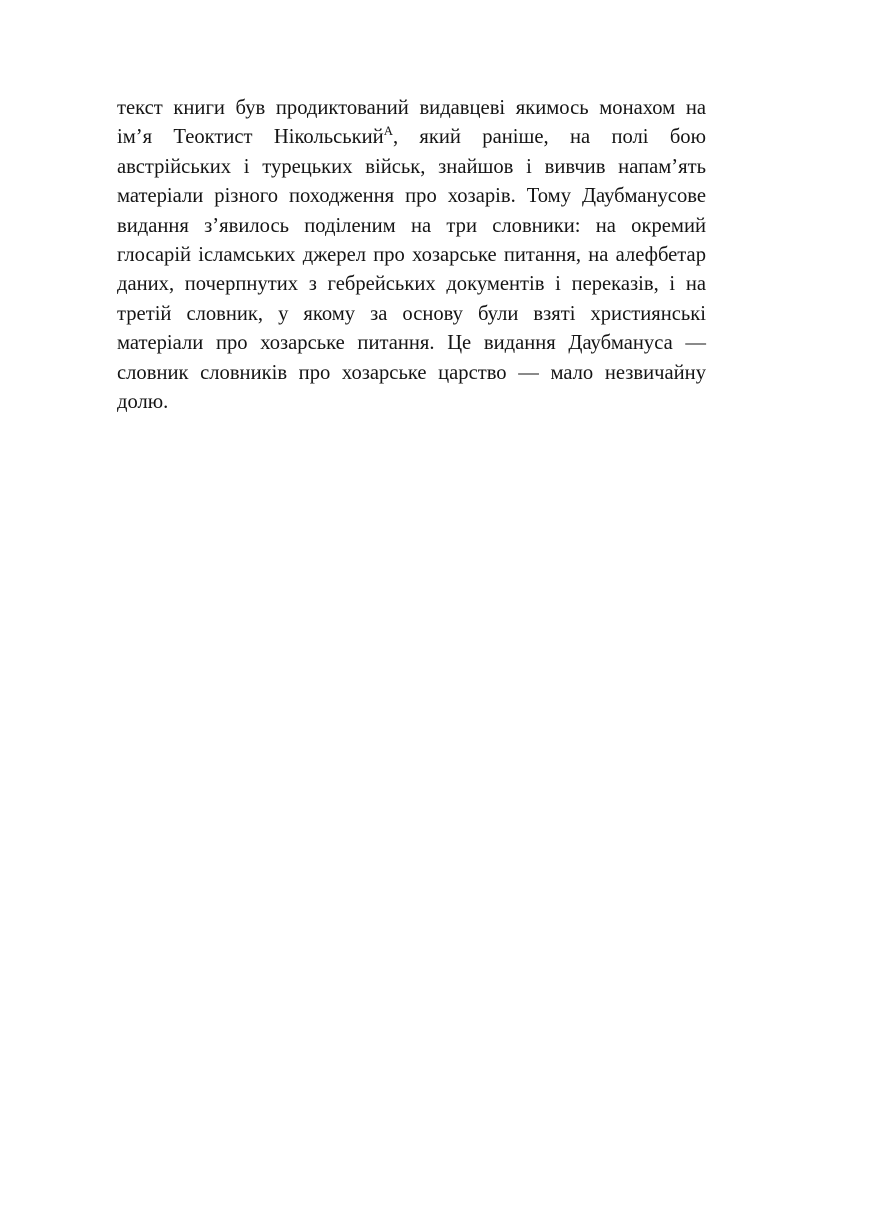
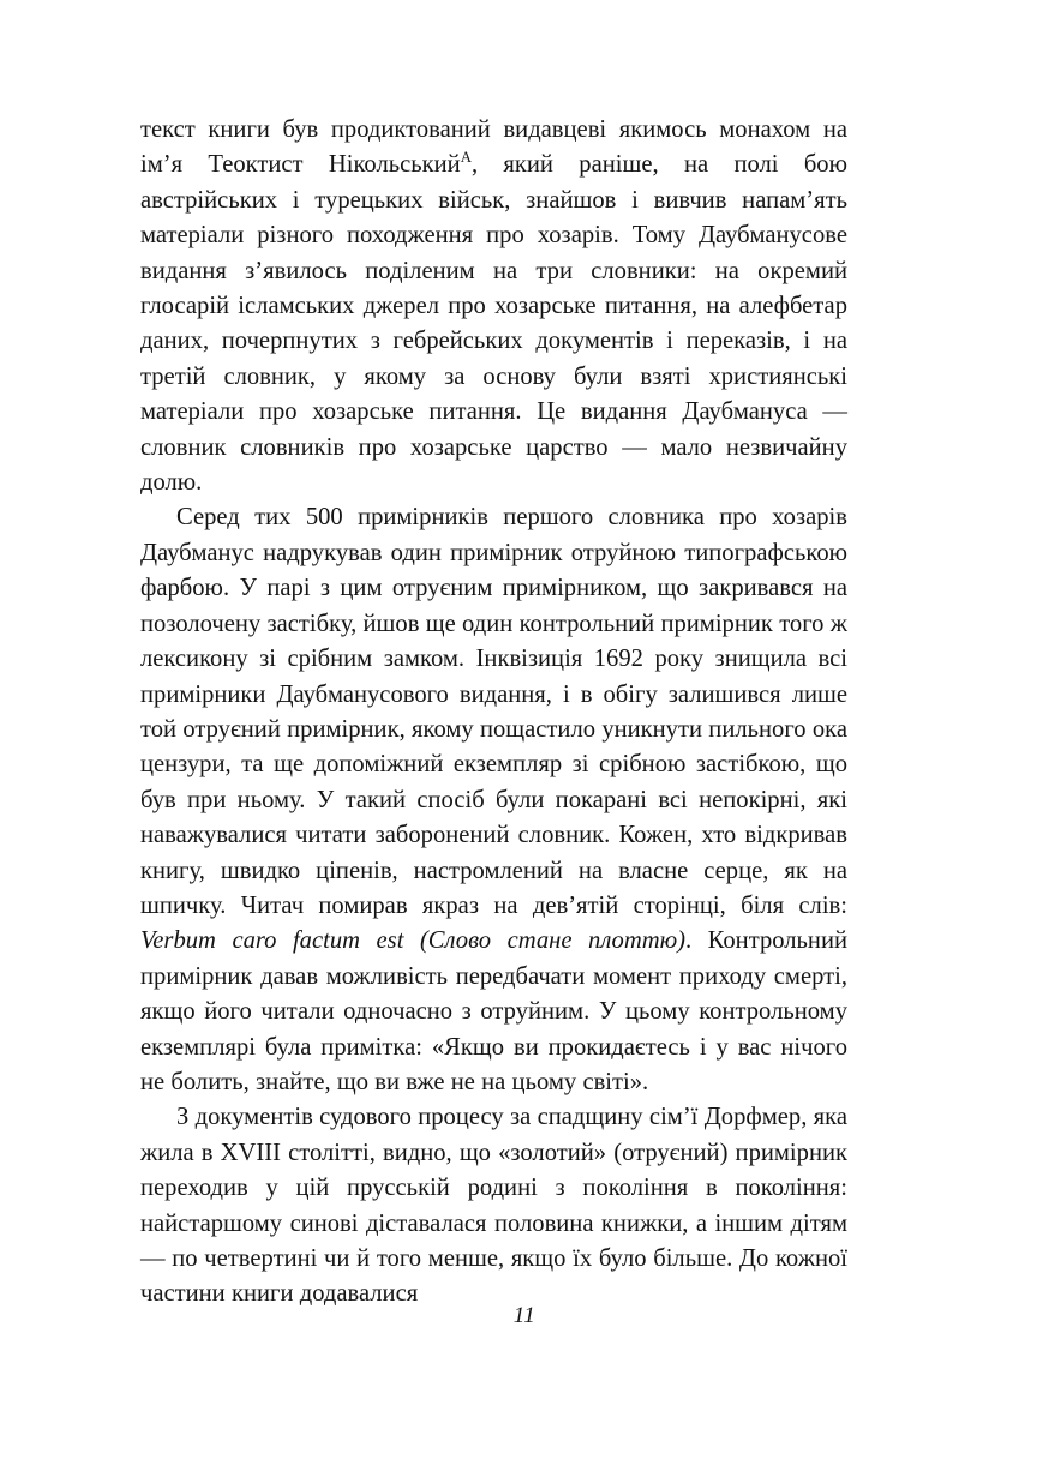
  текст книги був продиктований видавцеві якимось монахом на ім’я Теоктист НікольськийA, який раніше, на полі бою австрійських і турецьких військ, знайшов і вивчив напам’ять матеріали різного походження про хозарів. Тому Даубманусове видання з’явилось поділеним на три словники: на окремий глосарій ісламських джерел про хозарське питання, на алефбетар даних, почерпнутих з гебрейських документів і переказів, і на третій словник, у якому за основу були взяті християнські матеріали про хозарське питання. Це видання Даубмануса — словник словників про хозарське царство — мало незвичайну долю.
+ Серед тих 500 примірників першого словника про хозарів Даубманус надрукував один примірник отруйною типографською фарбою. У парі з цим отруєним примірником, що закривався на позолочену застібку, йшов ще один контрольний примірник того ж лексикону зі срібним замком. Інквізиція 1692 року знищила всі примірники Даубманусового видання, і в обігу залишився лише той отруєний примірник, якому пощастило уникнути пильного ока цензури, та ще допоміжний екземпляр зі срібною застібкою, що був при ньому. У такий спосіб були покарані всі непокірні, які наважувалися читати заборонений словник. Кожен, хто відкривав книгу, швидко ціпенів, настромлений на власне серце, як на шпичку. Читач помирав якраз на дев’ятій сторінці, біля слів: Verbum caro factum est (Слово стане плоттю). Контрольний примірник давав можливість передбачати момент приходу смерті, якщо його читали одночасно з отруйним. У цьому контрольному екземплярі була примітка: «Якщо ви прокидаєтесь і у вас нічого не болить, знайте, що ви вже не на цьому світі».
+ З документів судового процесу за спадщину сім’ї Дорфмер, яка жила в XVIII столітті, видно, що «золотий» (отруєний) примірник переходив у цій прусській родині з покоління в покоління: найстаршому синові діставалася половина книжки, а іншим дітям — по четвертині чи й того менше, якщо їх було більше. До кожної частини книги додавалися
+ 11
